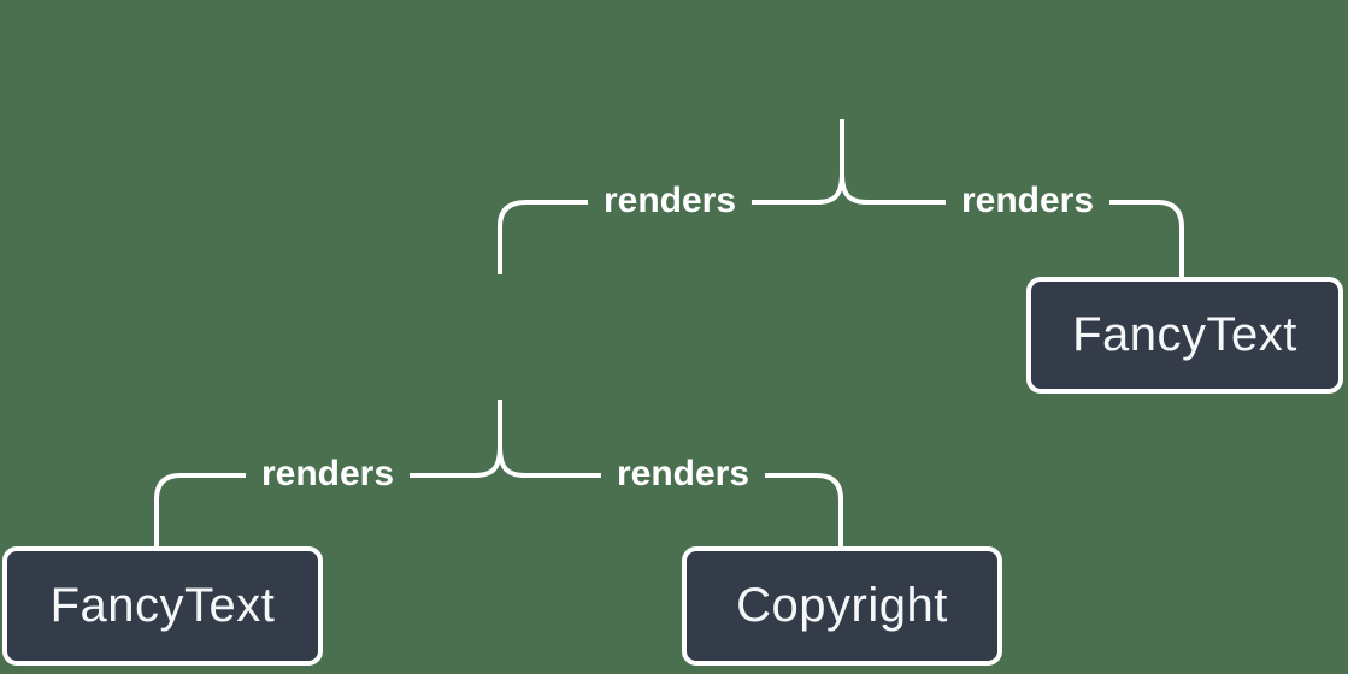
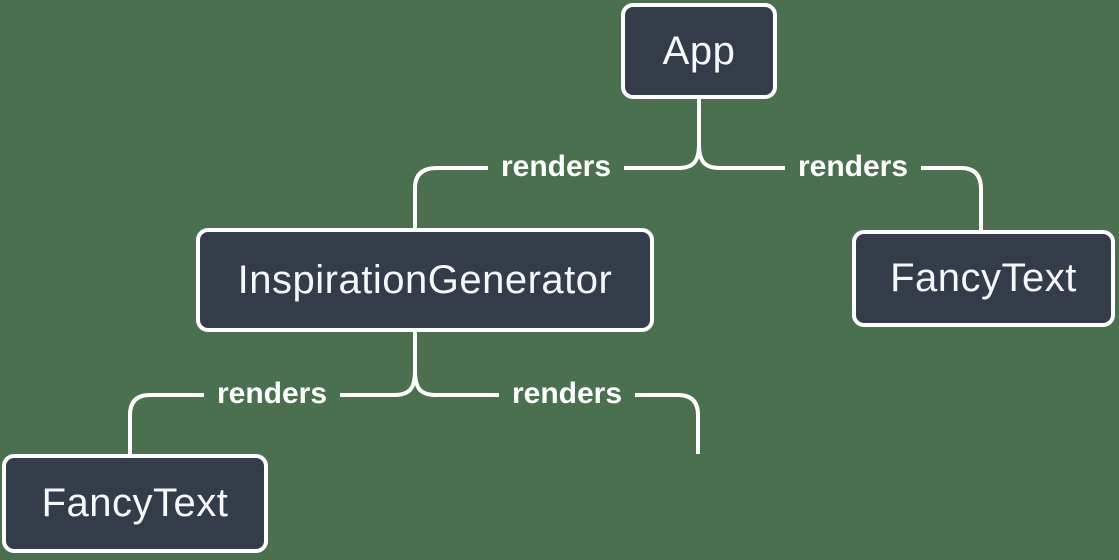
+ App
+ InspirationGenerator
  FancyText
  FancyText
- Copyright
  renders
  renders
  renders
  renders
